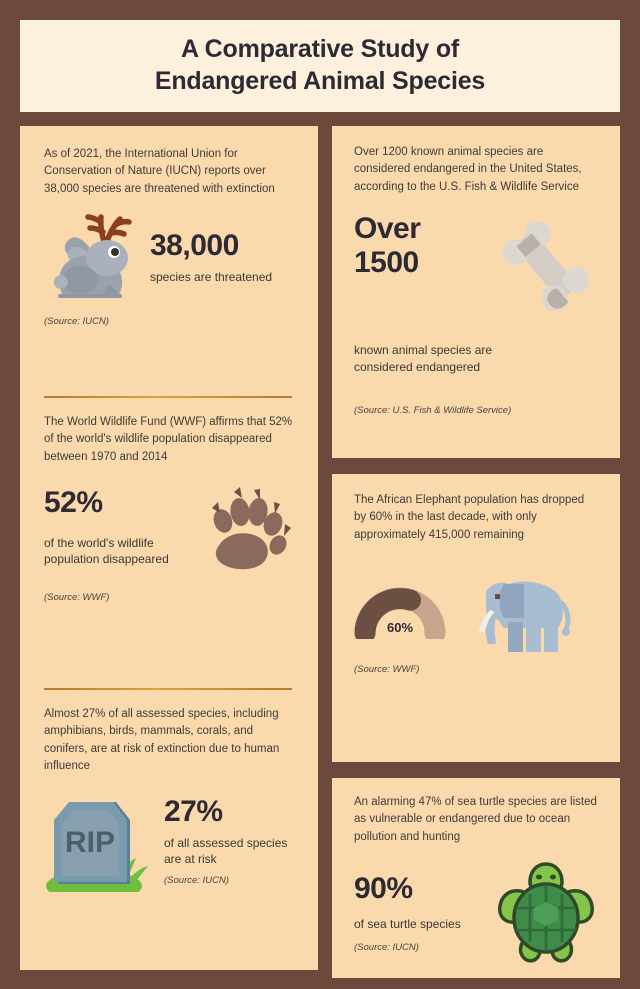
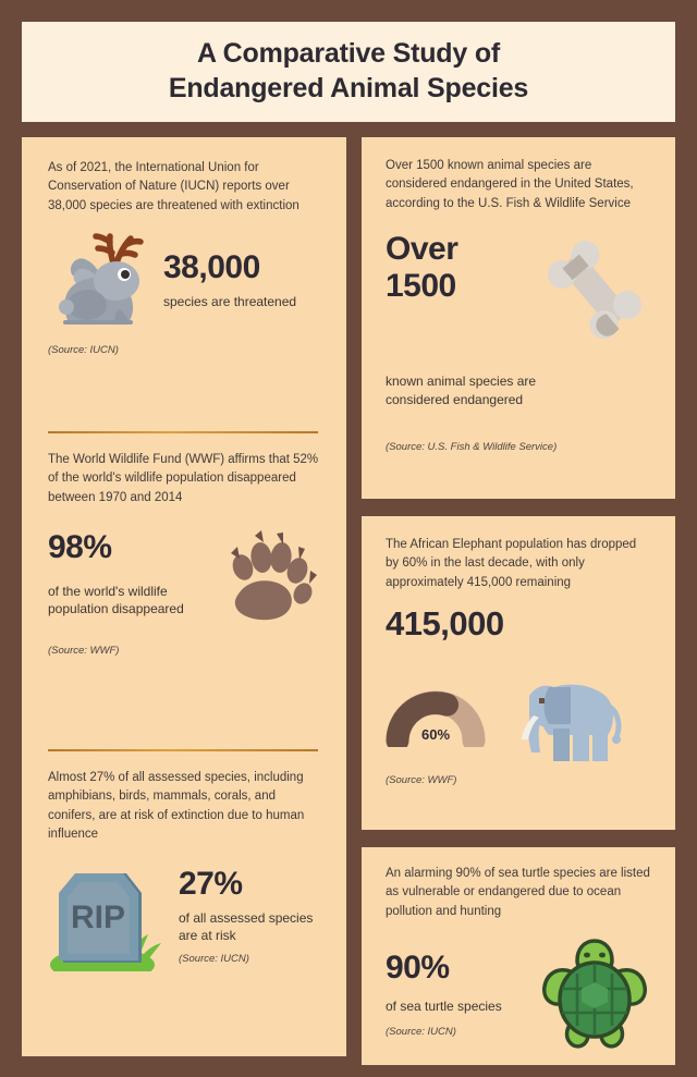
  A Comparative Study of
  Endangered Animal Species
  As of 2021, the International Union for Conservation of Nature (IUCN) reports over 38,000 species are threatened with extinction
  38,000
  species are threatened
  (Source: IUCN)
  The World Wildlife Fund (WWF) affirms that 52% of the world's wildlife population disappeared between 1970 and 2014
- 52%
+ 98%
  of the world's wildlife population disappeared
  (Source: WWF)
  Almost 27% of all assessed species, including amphibians, birds, mammals, corals, and conifers, are at risk of extinction due to human influence
  RIP
  27%
  of all assessed species are at risk
  (Source: IUCN)
- Over 1200 known animal species are considered endangered in the United States, according to the U.S. Fish & Wildlife Service
+ Over 1500 known animal species are considered endangered in the United States, according to the U.S. Fish & Wildlife Service
  Over
  1500
  known animal species are considered endangered
  (Source: U.S. Fish & Wildlife Service)
  The African Elephant population has dropped by 60% in the last decade, with only approximately 415,000 remaining
+ 415,000
  60%
  (Source: WWF)
- An alarming 47% of sea turtle species are listed as vulnerable or endangered due to ocean pollution and hunting
+ An alarming 90% of sea turtle species are listed as vulnerable or endangered due to ocean pollution and hunting
  90%
  of sea turtle species
  (Source: IUCN)
